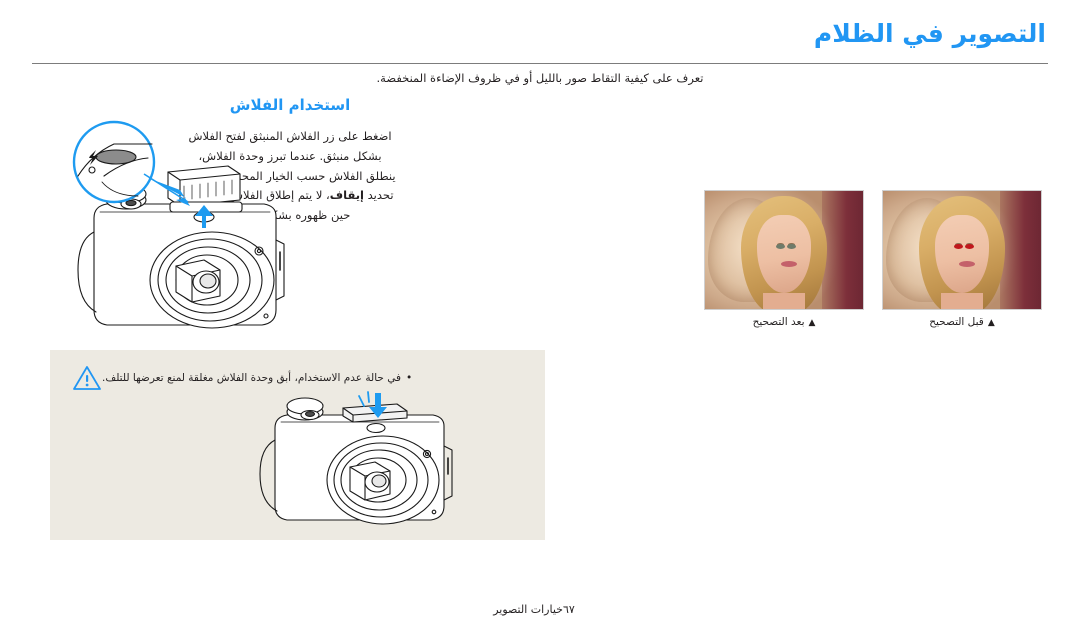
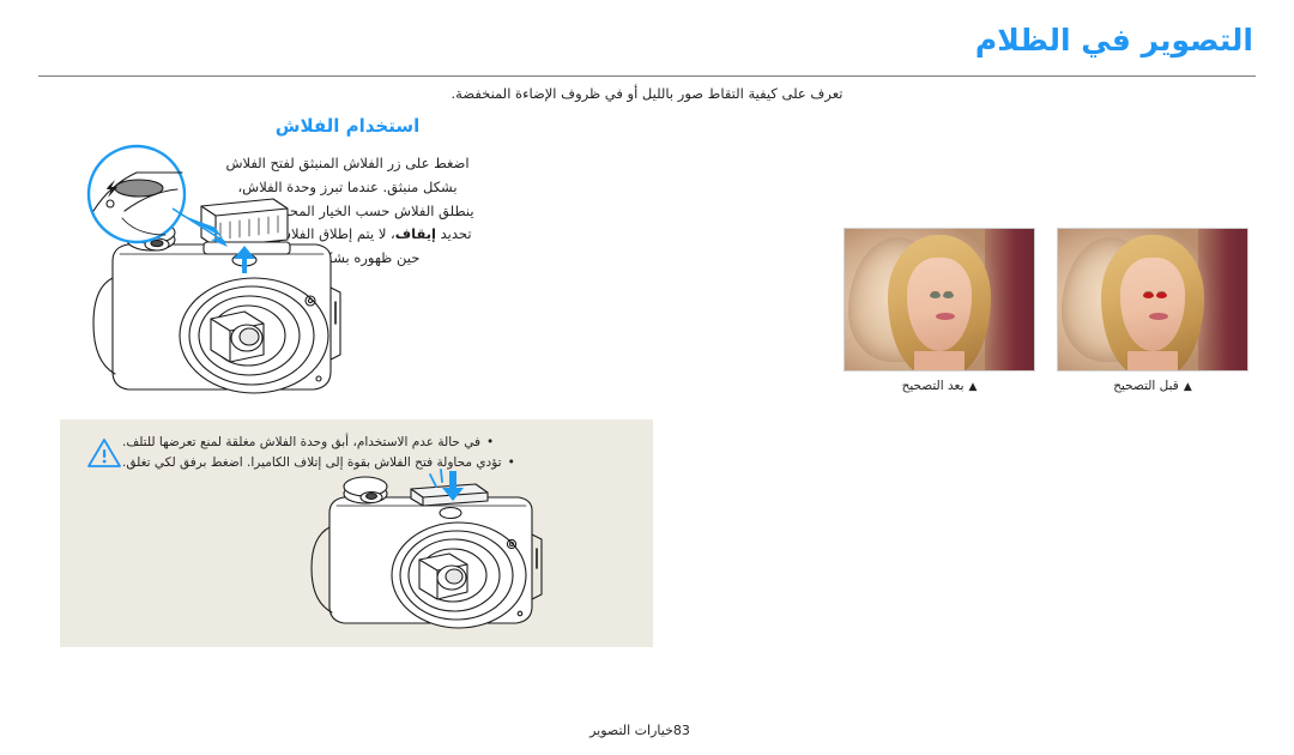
  التصوير في الظلام
  تعرف على كيفية التقاط صور بالليل أو في ظروف الإضاءة المنخفضة.
  ▲قبل التصحيح
  ▲بعد التصحيح
  استخدام الفلاش
  اضغط على زر الفلاش المنبثق لفتح الفلاش
  بشكل منبثق. عندما تبرز وحدة الفلاش،
  ينطلق الفلاش حسب الخيار المح
  تحديد إيقاف، لا يتم إطلاق الفلا
  •في حالة عدم الاستخدام، أبق وحدة الفلاش مغلقة لمنع تعرضها للتلف.
+ •تؤدي محاولة فتح الفلاش بقوة إلى إتلاف الكاميرا. اضغط برفق لكي تغلق.
- ٦٧خيارات التصوير
+ 83خيارات التصوير
